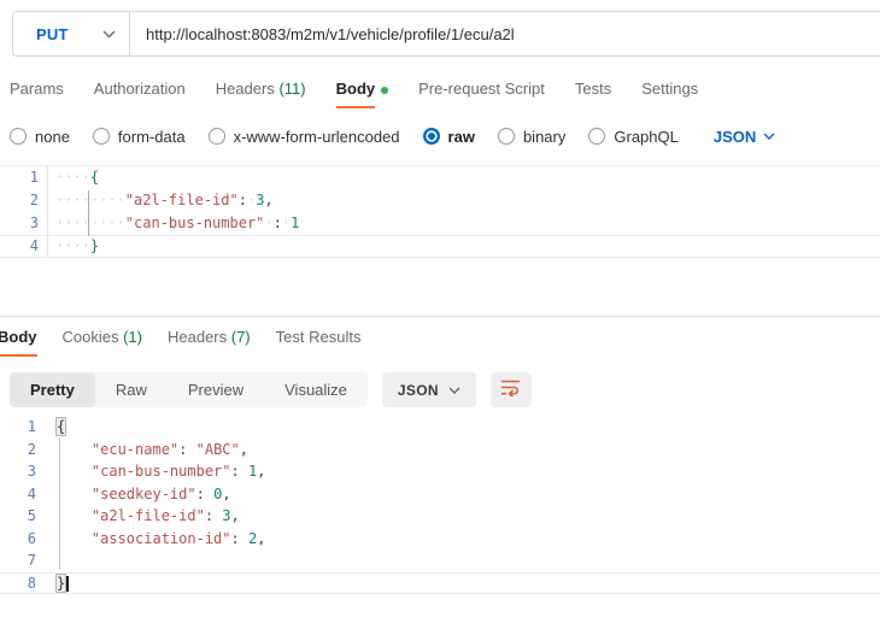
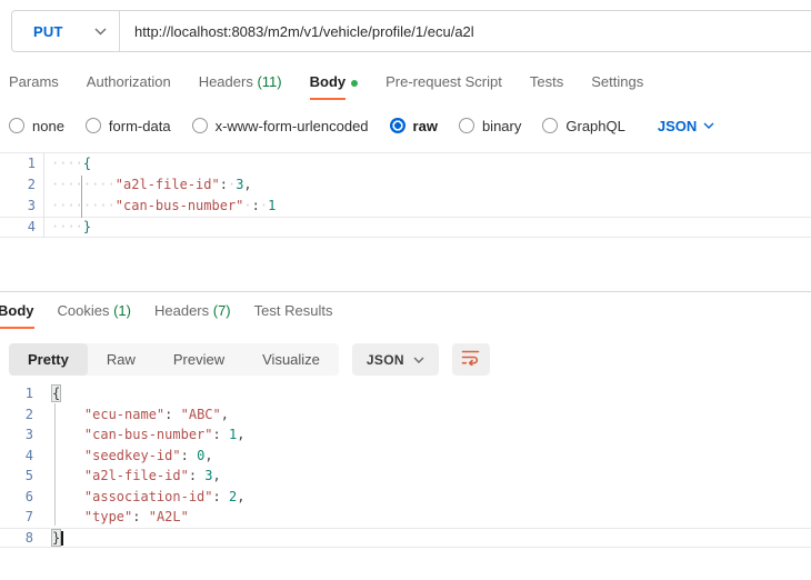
  PUT
  http://localhost:8083/m2m/v1/vehicle/profile/1/ecu/a2l
  Params
  Authorization
  Headers (11)
  Body
  Pre-request Script
  Tests
  Settings
  none
  form-data
  x-www-form-urlencoded
  raw
  binary
  GraphQL
  JSON
  1
  ····{
  2
  ········"a2l-file-id":·3,
  3
  ········"can-bus-number"·:·1
  4
  ····}
  Body
  Cookies (1)
  Headers (7)
  Test Results
  Pretty
  Raw
  Preview
  Visualize
  JSON
  1
  {
  2
  "ecu-name": "ABC",
  3
  "can-bus-number": 1,
  4
  "seedkey-id": 0,
  5
  "a2l-file-id": 3,
  6
  "association-id": 2,
  7
+ "type": "A2L"
  8
  }
